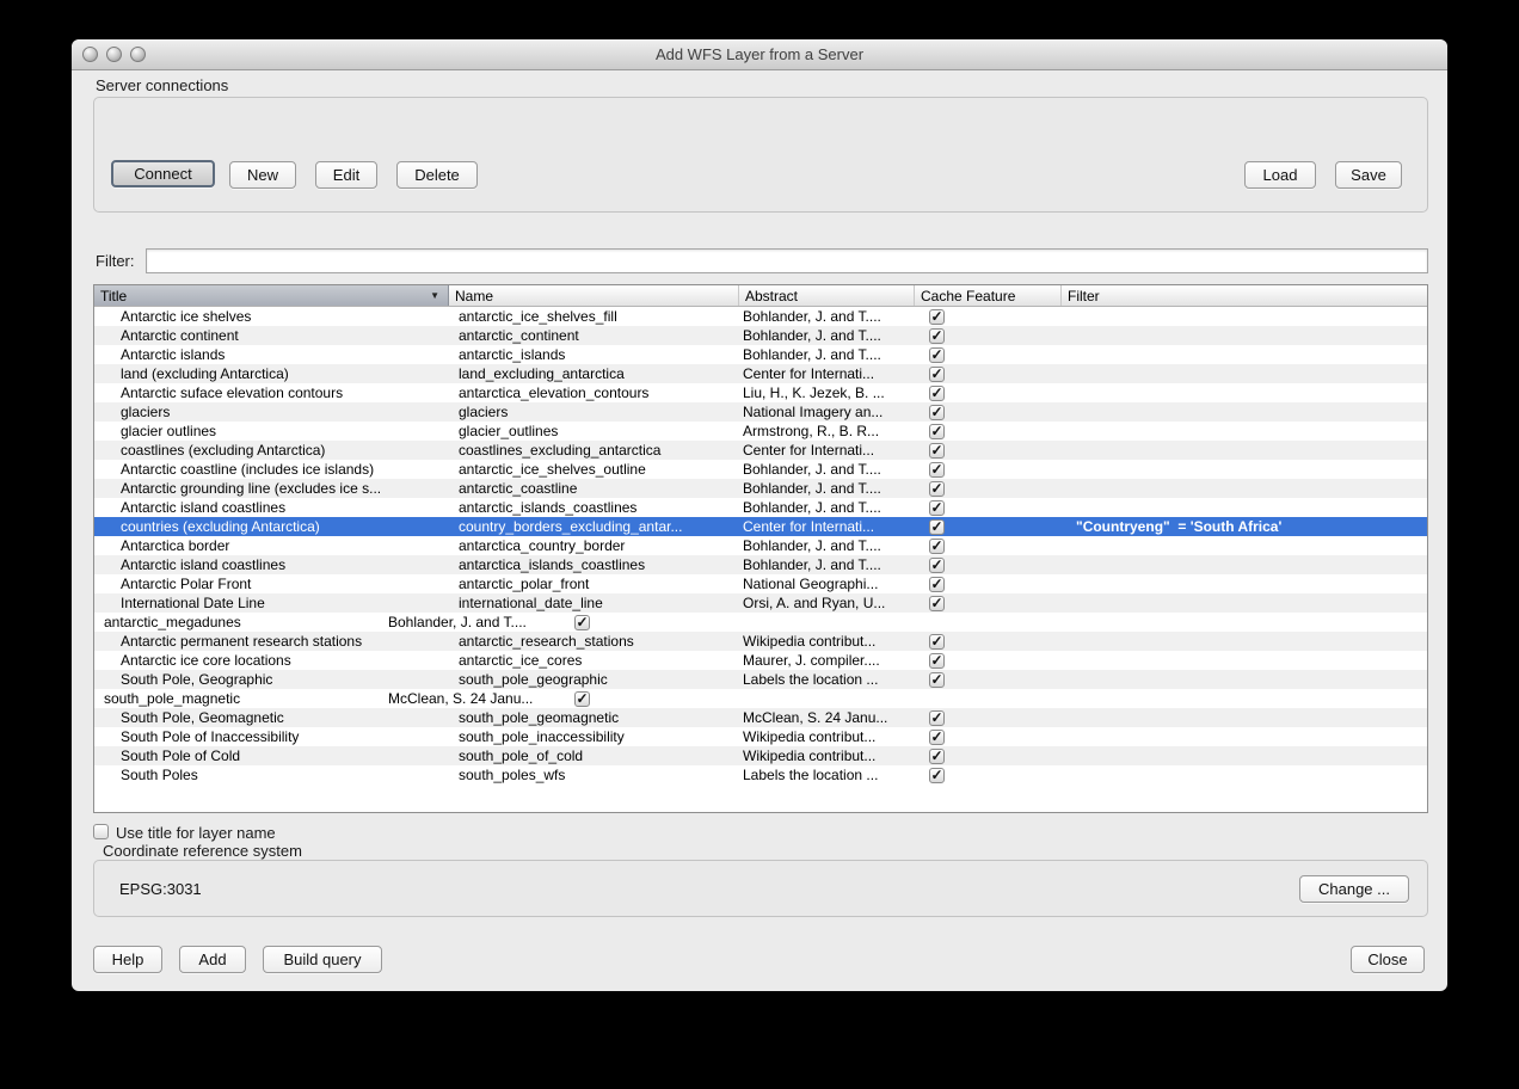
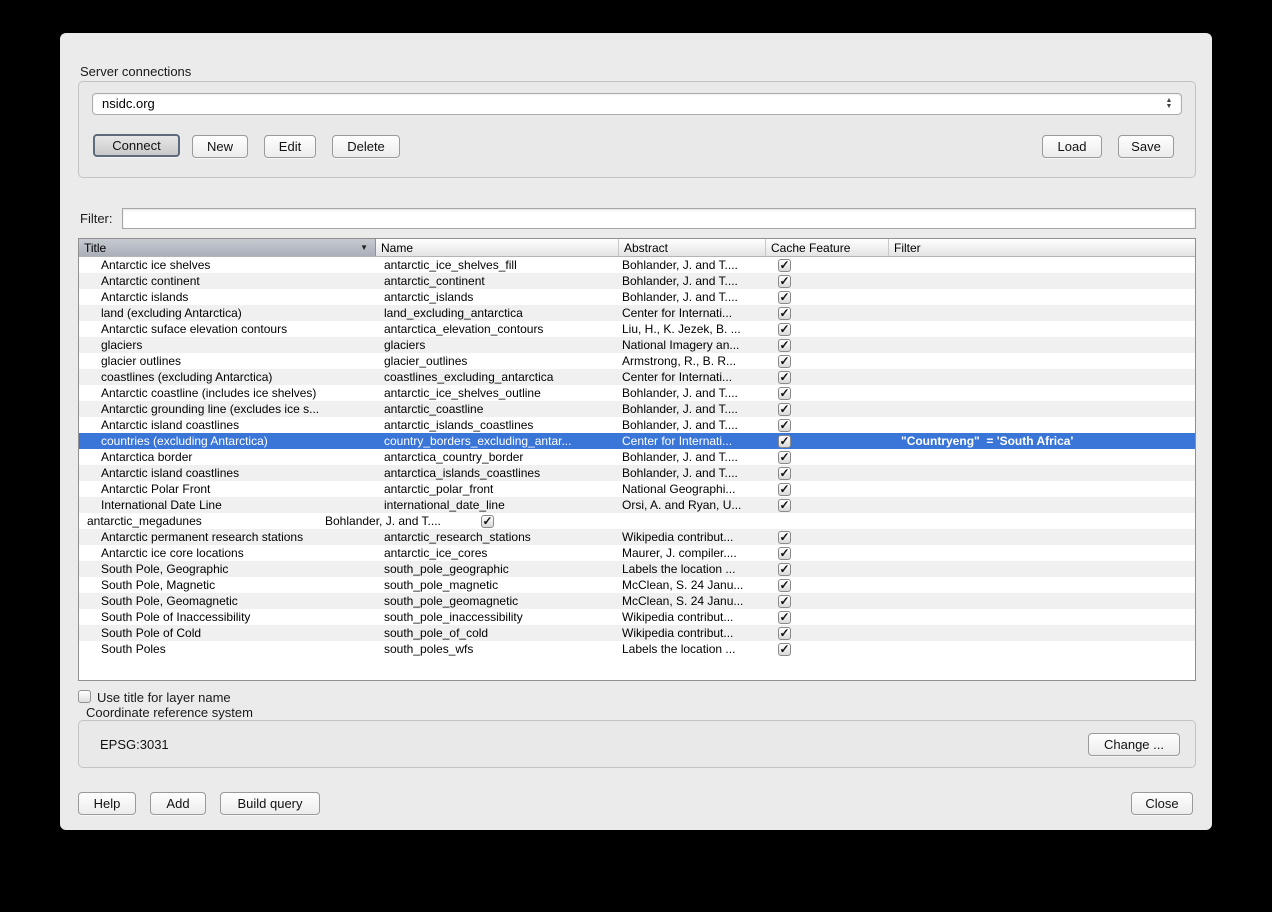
- Add WFS Layer from a Server
  Server connections
+ nsidc.org
  Connect
  New
  Edit
  Delete
  Load
  Save
  Filter:
  Title
  ▼
  Name
  Abstract
  Cache Feature
  Filter
  Antarctic ice shelves
  antarctic_ice_shelves_fill
  Bohlander, J. and T....
  ✓
  Antarctic continent
  antarctic_continent
  Bohlander, J. and T....
  ✓
  Antarctic islands
  antarctic_islands
  Bohlander, J. and T....
  ✓
  land (excluding Antarctica)
  land_excluding_antarctica
  Center for Internati...
  ✓
  Antarctic suface elevation contours
  antarctica_elevation_contours
  Liu, H., K. Jezek, B. ...
  ✓
  glaciers
  glaciers
  National Imagery an...
  ✓
  glacier outlines
  glacier_outlines
  Armstrong, R., B. R...
  ✓
  coastlines (excluding Antarctica)
  coastlines_excluding_antarctica
  Center for Internati...
  ✓
- Antarctic coastline (includes ice islands)
+ Antarctic coastline (includes ice shelves)
  antarctic_ice_shelves_outline
  Bohlander, J. and T....
  ✓
  Antarctic grounding line (excludes ice s...
  antarctic_coastline
  Bohlander, J. and T....
  ✓
  Antarctic island coastlines
  antarctic_islands_coastlines
  Bohlander, J. and T....
  ✓
  countries (excluding Antarctica)
  country_borders_excluding_antar...
  Center for Internati...
  ✓
  "Countryeng" = 'South Africa'
  Antarctica border
  antarctica_country_border
  Bohlander, J. and T....
  ✓
  Antarctic island coastlines
  antarctica_islands_coastlines
  Bohlander, J. and T....
  ✓
  Antarctic Polar Front
  antarctic_polar_front
  National Geographi...
  ✓
  International Date Line
  international_date_line
  Orsi, A. and Ryan, U...
  ✓
  antarctic_megadunes
  Bohlander, J. and T....
  ✓
  Antarctic permanent research stations
  antarctic_research_stations
  Wikipedia contribut...
  ✓
  Antarctic ice core locations
  antarctic_ice_cores
  Maurer, J. compiler....
  ✓
  South Pole, Geographic
  south_pole_geographic
  Labels the location ...
  ✓
+ South Pole, Magnetic
  south_pole_magnetic
  McClean, S. 24 Janu...
  ✓
  South Pole, Geomagnetic
  south_pole_geomagnetic
  McClean, S. 24 Janu...
  ✓
  South Pole of Inaccessibility
  south_pole_inaccessibility
  Wikipedia contribut...
  ✓
  South Pole of Cold
  south_pole_of_cold
  Wikipedia contribut...
  ✓
  South Poles
  south_poles_wfs
  Labels the location ...
  ✓
  Use title for layer name
  Coordinate reference system
  EPSG:3031
  Change ...
  Help
  Add
  Build query
  Close
